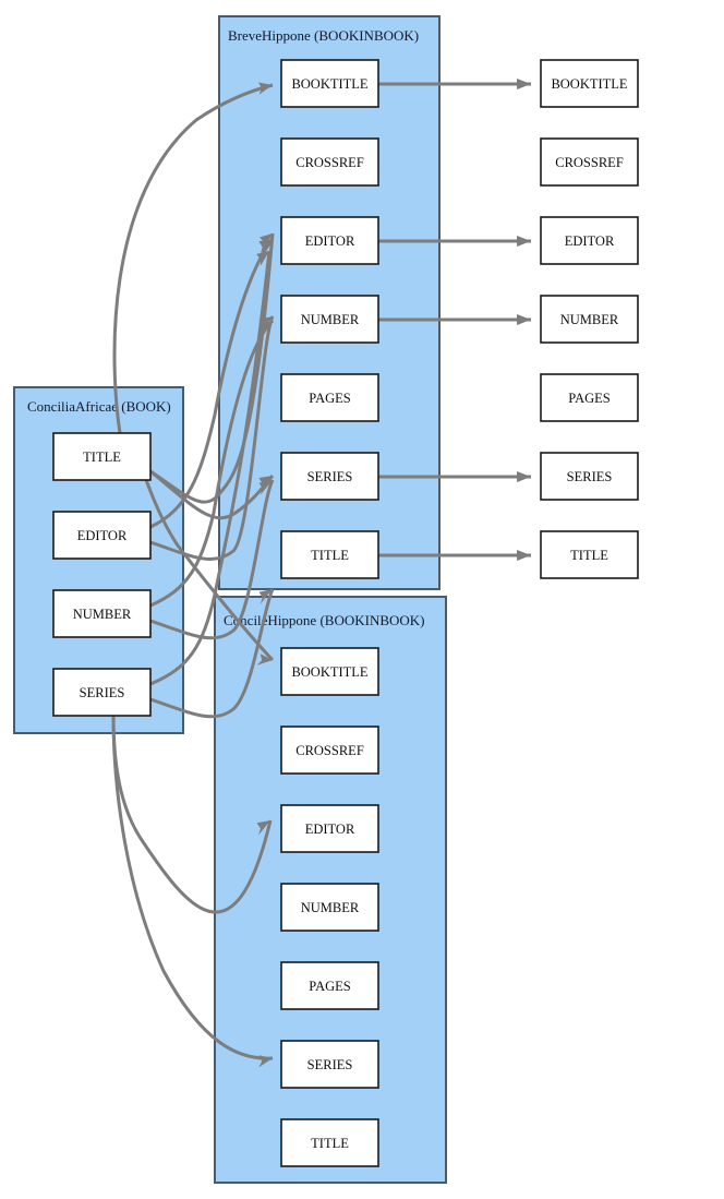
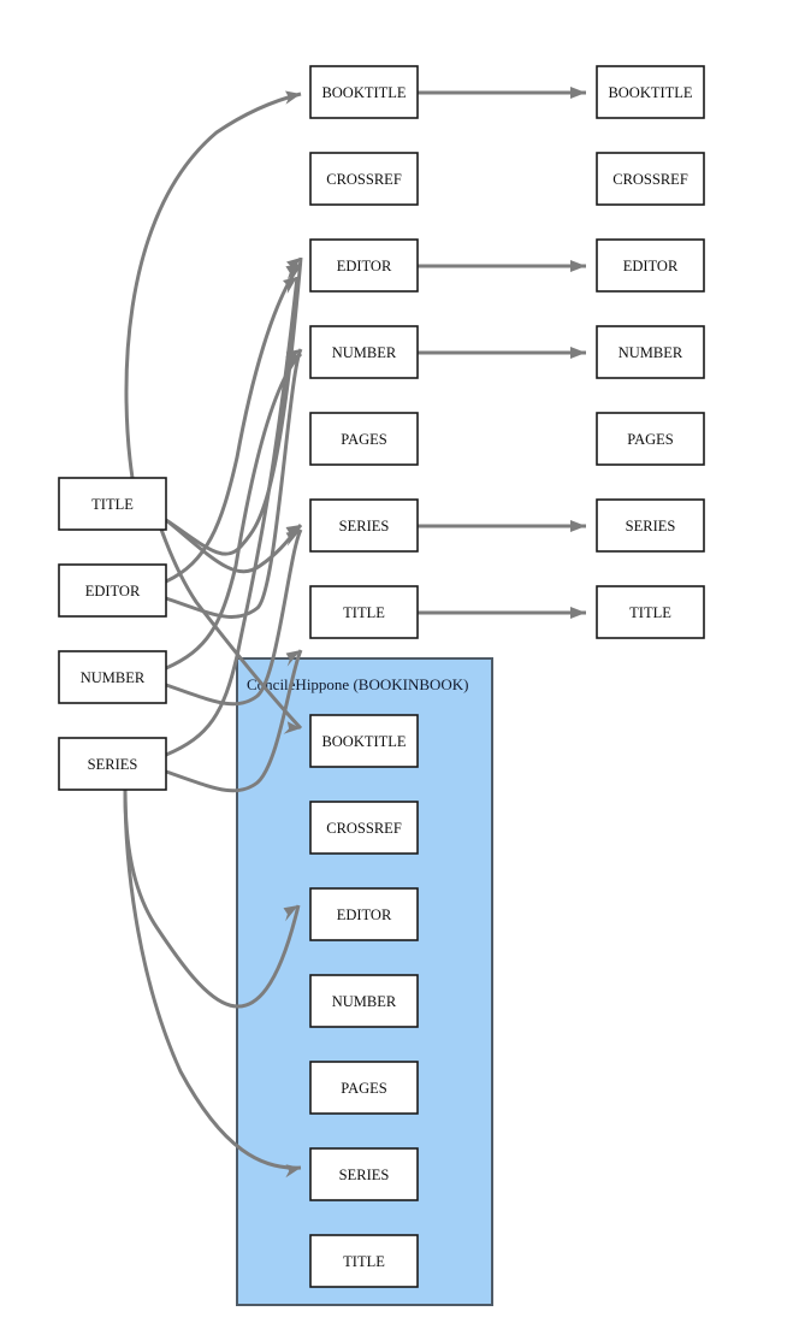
- ConciliaAfricae (BOOK)
- BreveHippone (BOOKINBOOK)
  CncilHippone (BOOKINBOOK)
  TITLE
  EDITOR
  NUMBER
  SERIES
  BOOKTITLE
  CROSSREF
  EDITOR
  NUMBER
  PAGES
  SERIES
  TITLE
  BOOKTITLE
  CROSSREF
  EDITOR
  NUMBER
  PAGES
  SERIES
  TITLE
  BOOKTITLE
  CROSSREF
  EDITOR
  NUMBER
  PAGES
  SERIES
  TITLE
